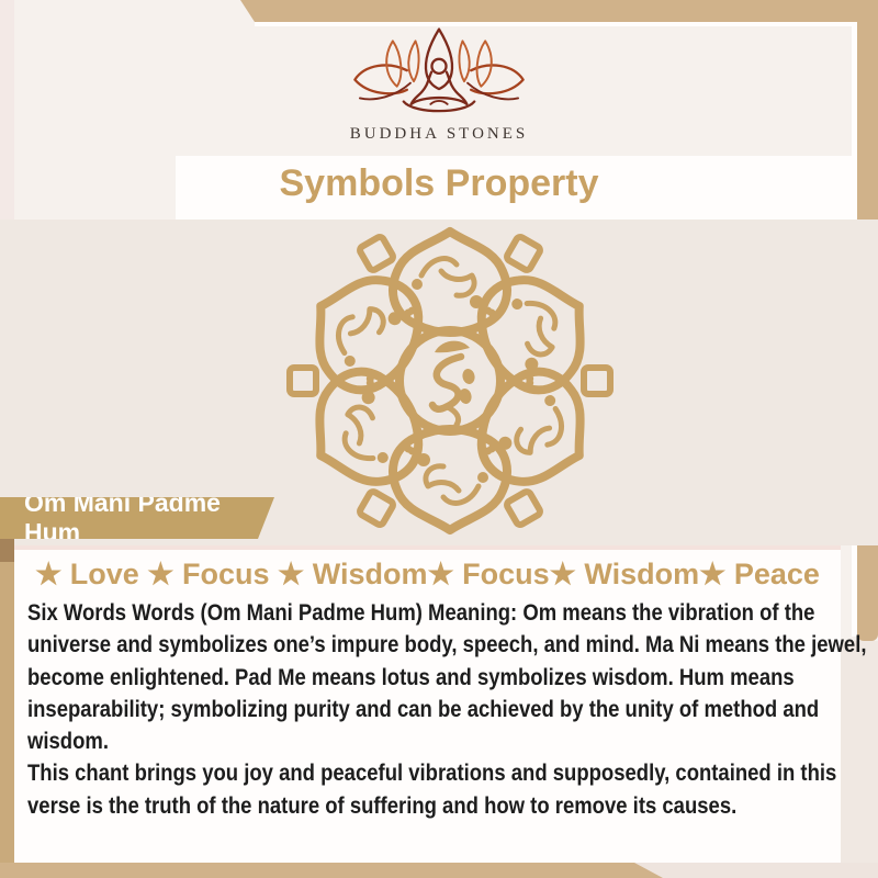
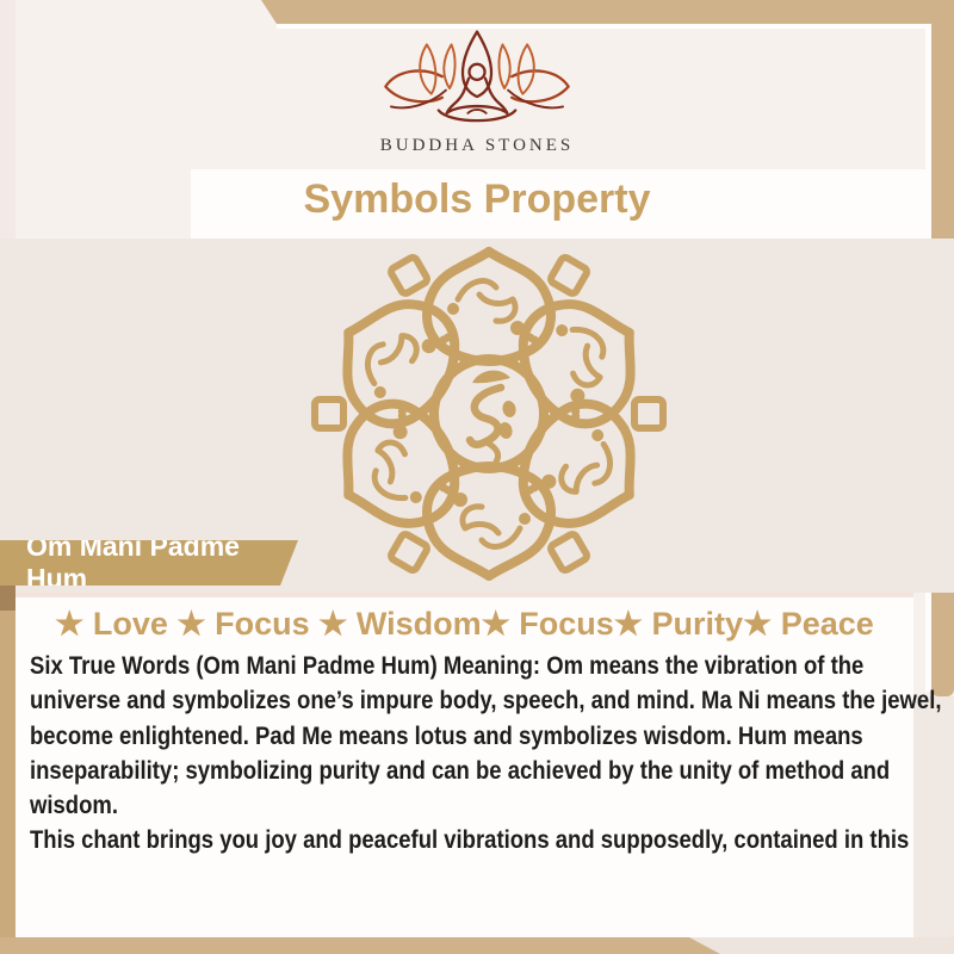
  BUDDHA STONES
  Symbols Property
  Om Mani Padme Hum
- ★ Love ★ Focus ★ Wisdom★ Focus★ Wisdom★ Peace
+ ★ Love ★ Focus ★ Wisdom★ Focus★ Purity★ Peace
- Six Words Words (Om Mani Padme Hum) Meaning: Om means the vibration of the
+ Six True Words (Om Mani Padme Hum) Meaning: Om means the vibration of the
  universe and symbolizes one’s impure body, speech, and mind. Ma Ni means the jewel,
  become enlightened. Pad Me means lotus and symbolizes wisdom. Hum means
  inseparability; symbolizing purity and can be achieved by the unity of method and
  wisdom.
  This chant brings you joy and peaceful vibrations and supposedly, contained in this
- verse is the truth of the nature of suffering and how to remove its causes.
